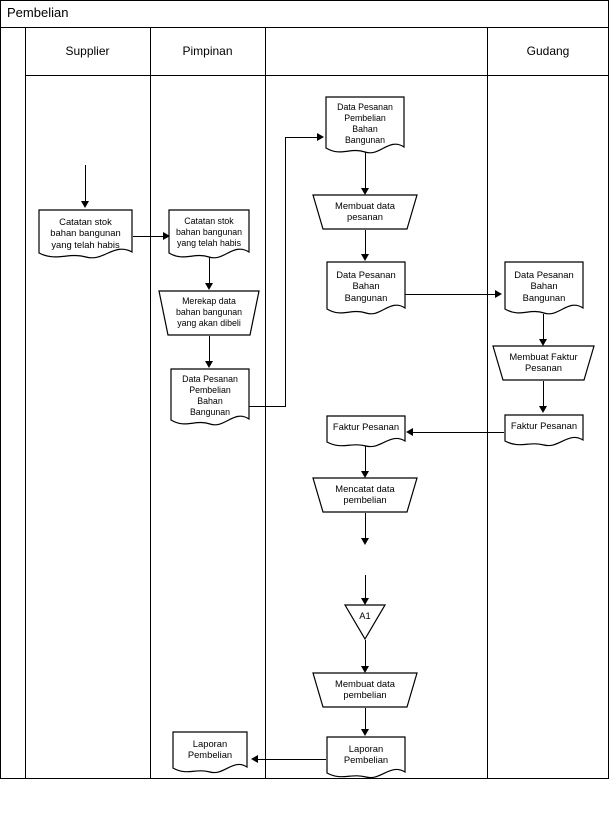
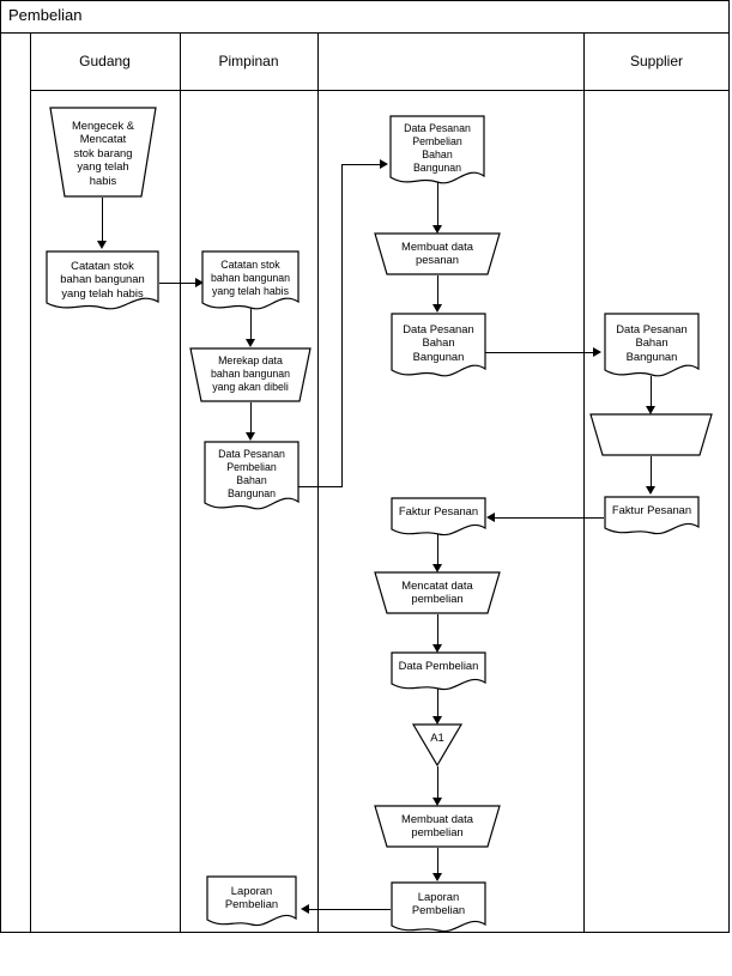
  Pembelian
- Supplier
+ Gudang
  Pimpinan
- Gudang
+ Supplier
+ Mengecek &
+ Mencatat
+ stok barang
+ yang telah
+ habis
  Catatan stok
  bahan bangunan
  yang telah habis
  Catatan stok
  bahan bangunan
  yang telah habis
  Merekap data
  bahan bangunan
  yang akan dibeli
  Data Pesanan
  Pembelian
  Bahan
  Bangunan
  Laporan
  Pembelian
  Data Pesanan
  Pembelian
  Bahan
  Bangunan
  Membuat data
  pesanan
  Data Pesanan
  Bahan
  Bangunan
  Faktur Pesanan
  Mencatat data
  pembelian
+ Data Pembelian
  A1
  Membuat data
  pembelian
  Laporan
  Pembelian
  Data Pesanan
  Bahan
  Bangunan
- Membuat Faktur
- Pesanan
  Faktur Pesanan
